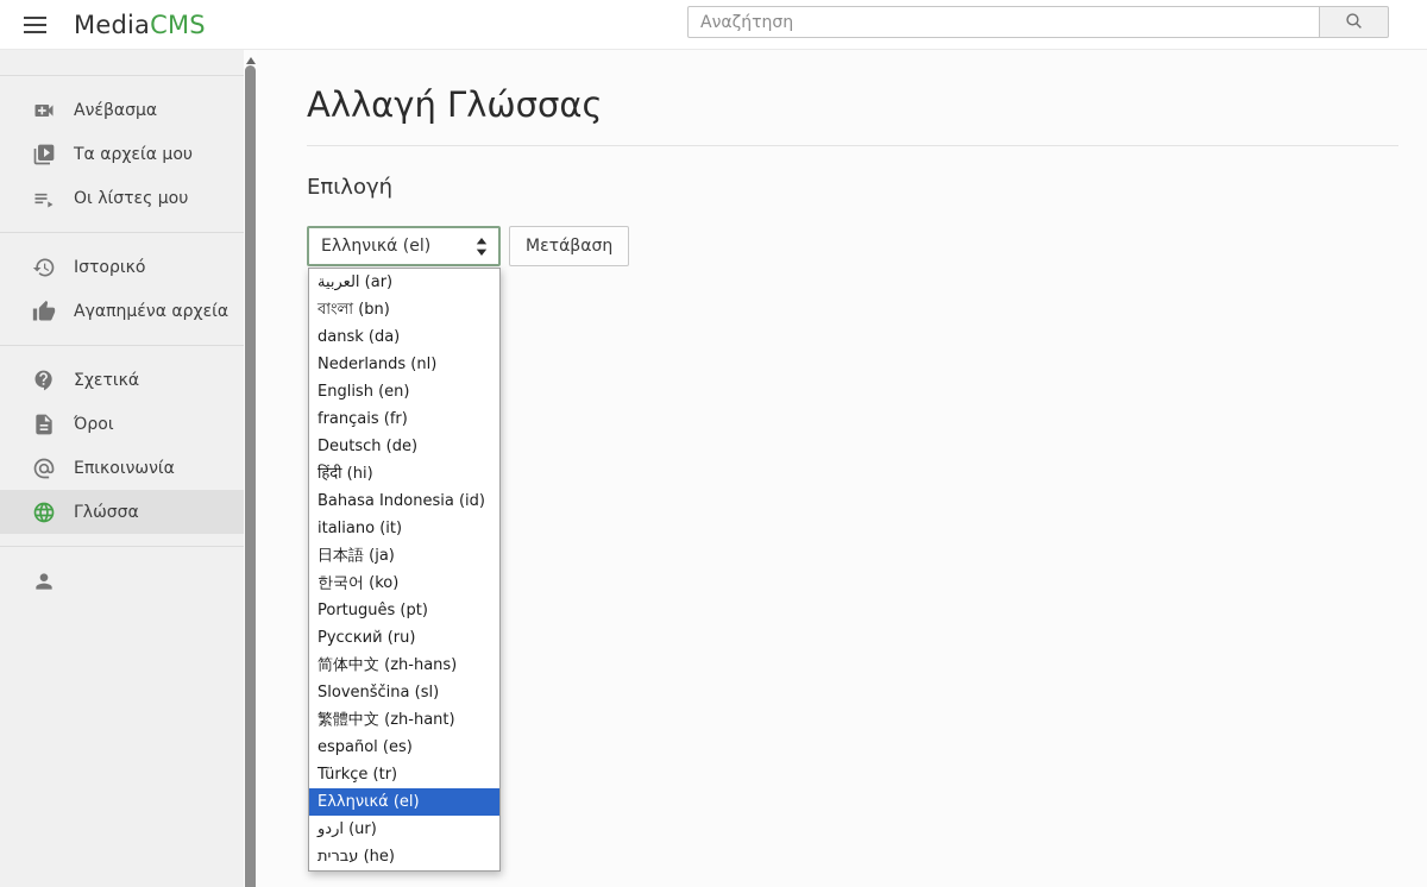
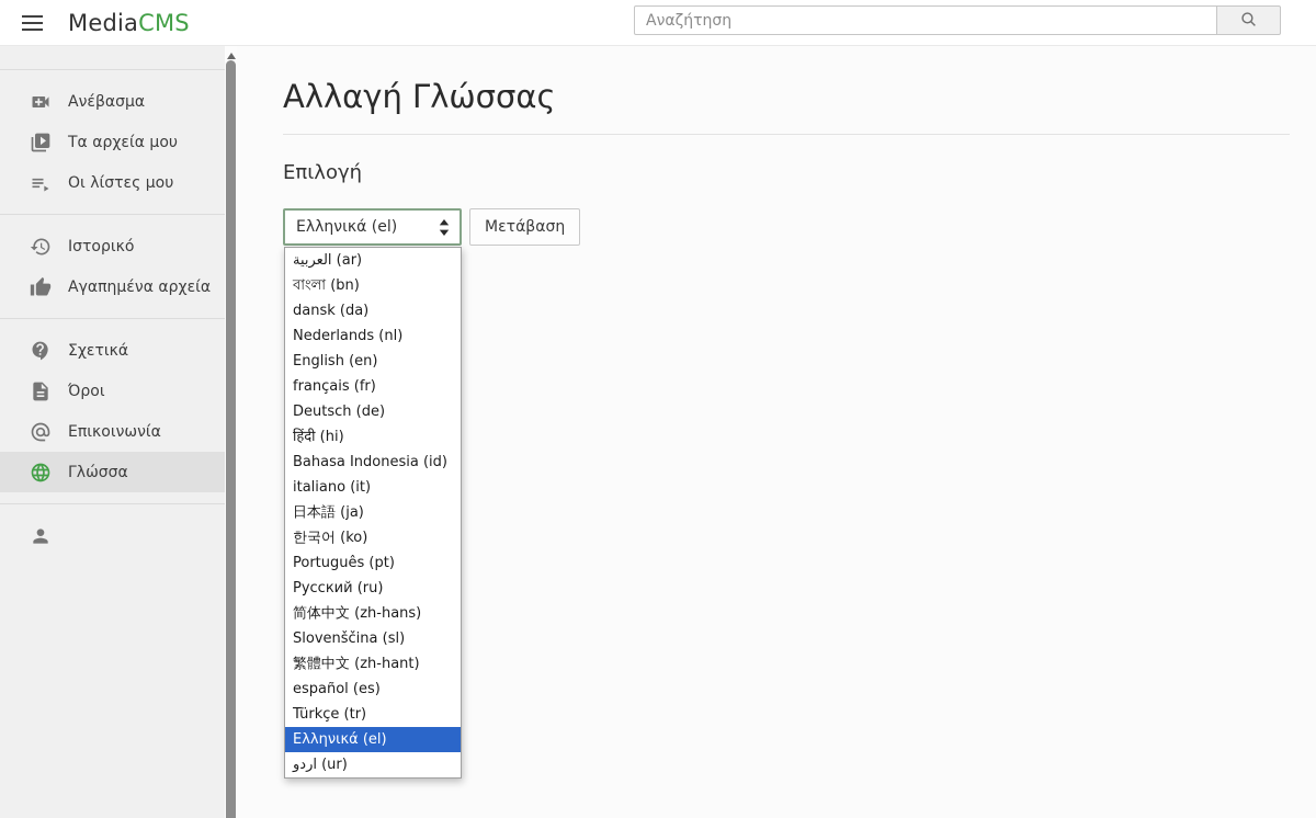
  Media
  CMS
  Αναζήτηση
  Ανέβασμα
  Τα αρχεία μου
  Οι λίστες μου
  Ιστορικό
  Αγαπημένα αρχεία
  Σχετικά
  Όροι
  Επικοινωνία
  Γλώσσα
  Αλλαγή Γλώσσας
  Επιλογή
  Ελληνικά (el)
  Μετάβαση
  العربية (ar)
  বাংলা (bn)
  dansk (da)
  Nederlands (nl)
  English (en)
  français (fr)
  Deutsch (de)
  हिंदी (hi)
  Bahasa Indonesia (id)
  italiano (it)
  日本語 (ja)
  한국어 (ko)
  Português (pt)
  Русский (ru)
  简体中文 (zh-hans)
  Slovenščina (sl)
  繁體中文 (zh-hant)
  español (es)
  Türkçe (tr)
  Ελληνικά (el)
  اردو (ur)
- עברית (he)
